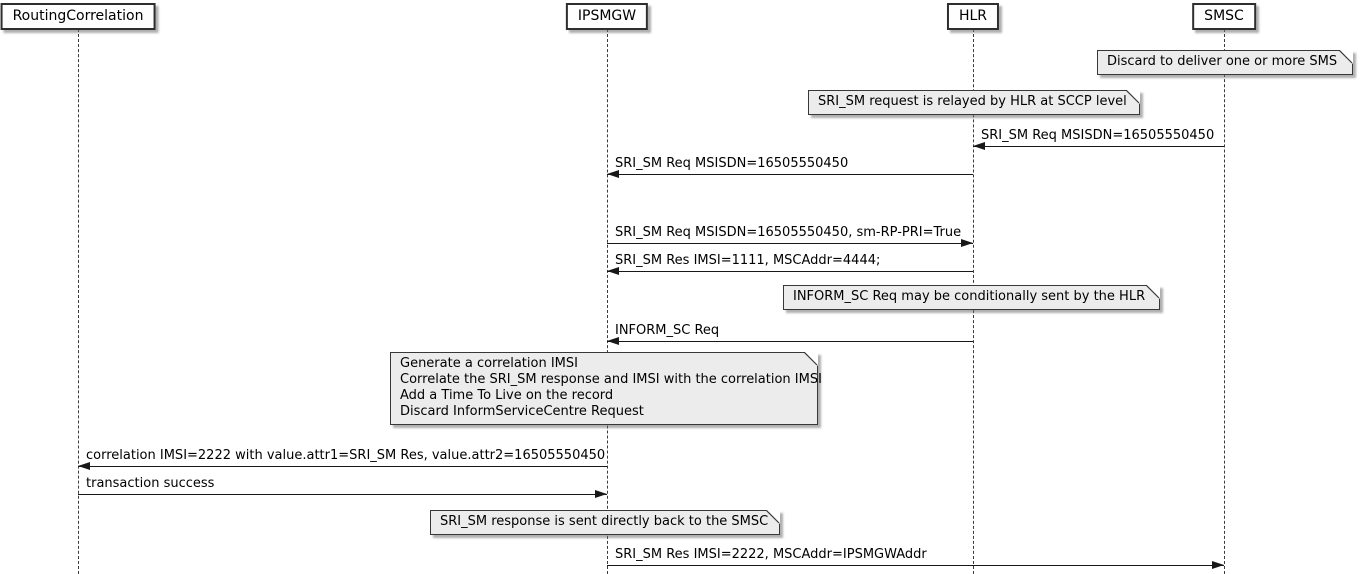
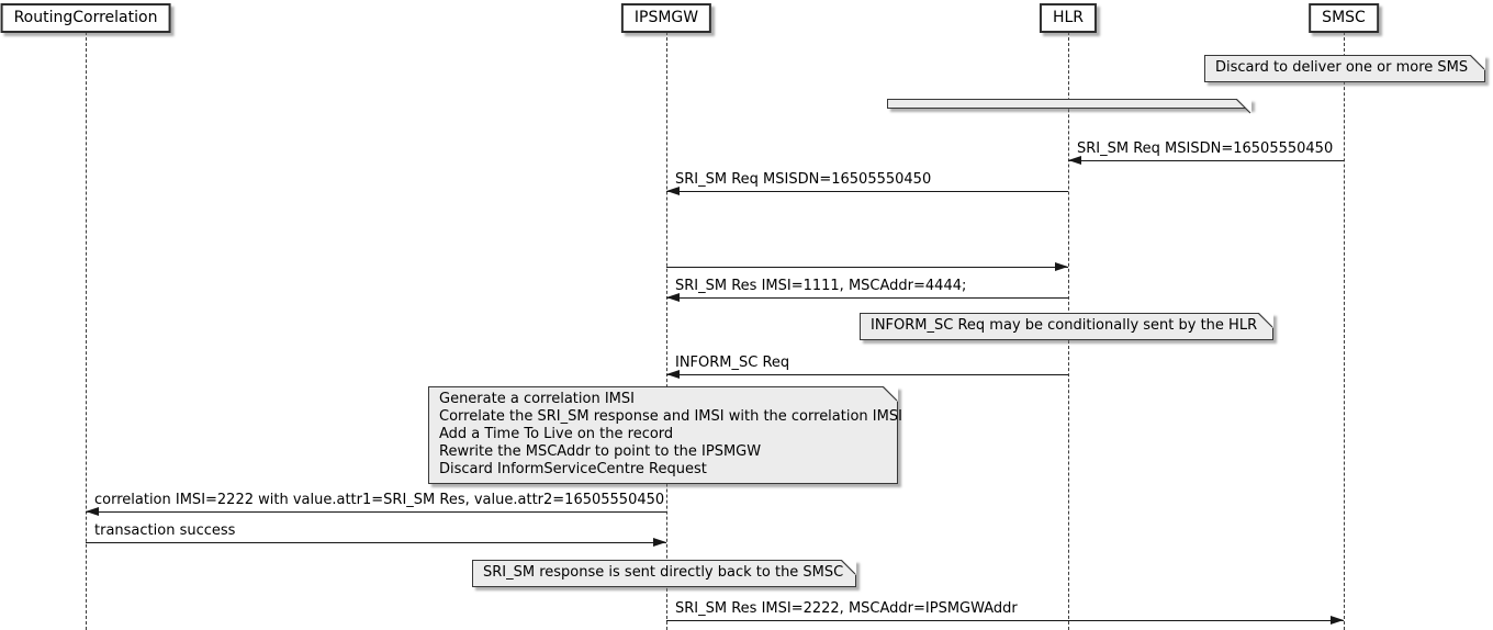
  RoutingCorrelation
  IPSMGW
  HLR
  SMSC
  Discard to deliver one or more SMS
- SRI_SM request is relayed by HLR at SCCP level
  INFORM_SC Req may be conditionally sent by the HLR
  Generate a correlation IMSI
  Correlate the SRI_SM response and IMSI with the correlation IMSI
  Add a Time To Live on the record
+ Rewrite the MSCAddr to point to the IPSMGW
  Discard InformServiceCentre Request
  SRI_SM response is sent directly back to the SMSC
  SRI_SM Req MSISDN=16505550450
  SRI_SM Req MSISDN=16505550450
- SRI_SM Req MSISDN=16505550450, sm-RP-PRI=True
  SRI_SM Res IMSI=1111, MSCAddr=4444;
  INFORM_SC Req
  correlation IMSI=2222 with value.attr1=SRI_SM Res, value.attr2=16505550450
  transaction success
  SRI_SM Res IMSI=2222, MSCAddr=IPSMGWAddr
